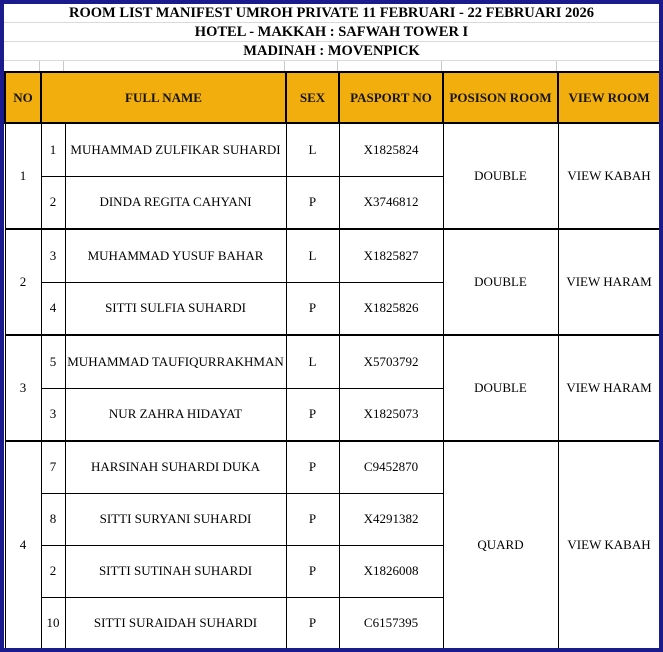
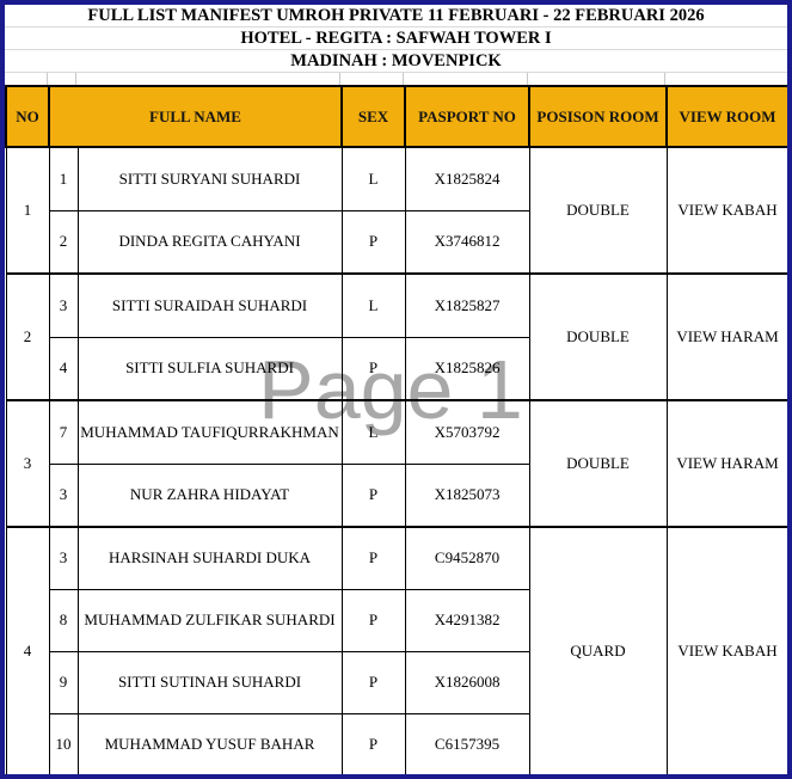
+ Page 1
- ROOM LIST MANIFEST UMROH PRIVATE 11 FEBRUARI - 22 FEBRUARI 2026
+ FULL LIST MANIFEST UMROH PRIVATE 11 FEBRUARI - 22 FEBRUARI 2026
- HOTEL - MAKKAH : SAFWAH TOWER I
+ HOTEL - REGITA : SAFWAH TOWER I
  MADINAH : MOVENPICK
  NO	FULL NAME	SEX	PASPORT NO	POSISON ROOM	VIEW ROOM
- 1	1	MUHAMMAD ZULFIKAR SUHARDI	L	X1825824	DOUBLE	VIEW KABAH
+ 1	1	SITTI SURYANI SUHARDI	L	X1825824	DOUBLE	VIEW KABAH
  2	DINDA REGITA CAHYANI	P	X3746812
- 2	3	MUHAMMAD YUSUF BAHAR	L	X1825827	DOUBLE	VIEW HARAM
+ 2	3	SITTI SURAIDAH SUHARDI	L	X1825827	DOUBLE	VIEW HARAM
  4	SITTI SULFIA SUHARDI	P	X1825826
- 3	5	MUHAMMAD TAUFIQURRAKHMAN	L	X5703792	DOUBLE	VIEW HARAM
+ 3	7	MUHAMMAD TAUFIQURRAKHMAN	L	X5703792	DOUBLE	VIEW HARAM
  3	NUR ZAHRA HIDAYAT	P	X1825073
- 4	7	HARSINAH SUHARDI DUKA	P	C9452870	QUARD	VIEW KABAH
+ 4	3	HARSINAH SUHARDI DUKA	P	C9452870	QUARD	VIEW KABAH
- 8	SITTI SURYANI SUHARDI	P	X4291382
+ 8	MUHAMMAD ZULFIKAR SUHARDI	P	X4291382
- 2	SITTI SUTINAH SUHARDI	P	X1826008
+ 9	SITTI SUTINAH SUHARDI	P	X1826008
- 10	SITTI SURAIDAH SUHARDI	P	C6157395
+ 10	MUHAMMAD YUSUF BAHAR	P	C6157395
